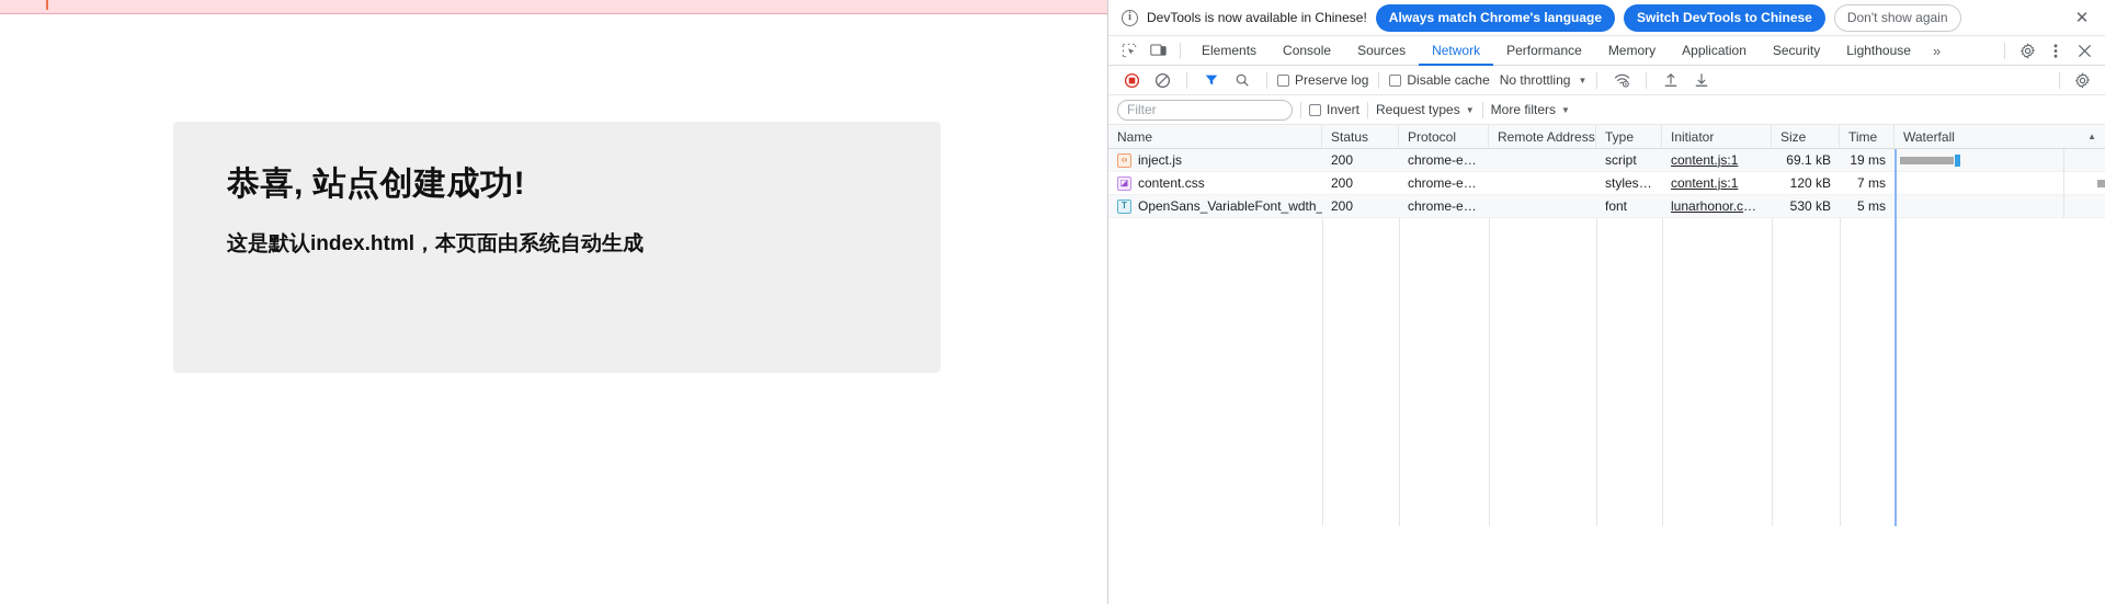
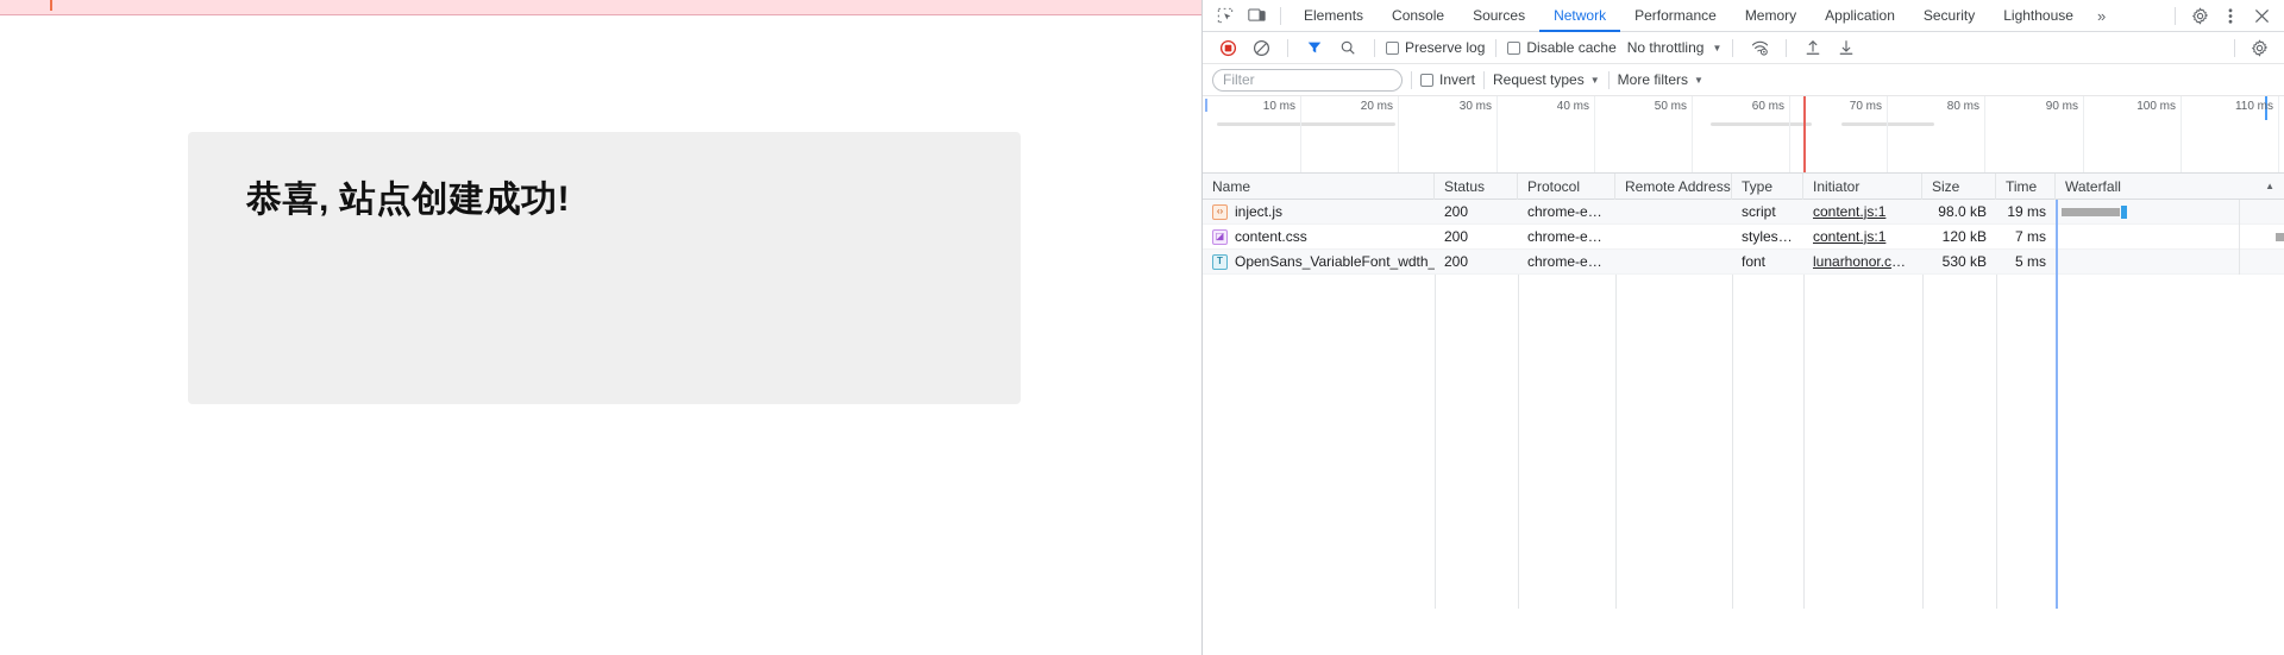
  恭喜, 站点创建成功!
- 这是默认index.html，本页面由系统自动生成
- i
- DevTools is now available in Chinese!
- Always match Chrome's language
- Switch DevTools to Chinese
- Don't show again
- ✕
  Elements
  Console
  Sources
  Network
  Performance
  Memory
  Application
  Security
  Lighthouse
  »
  Preserve log
  Disable cache
  No throttling
  ▼
  Filter
  Invert
  Request types
  ▼
  More filters
  ▼
+ 10 ms
+ 20 ms
+ 30 ms
+ 40 ms
+ 50 ms
+ 60 ms
+ 70 ms
+ 80 ms
+ 90 ms
+ 100 ms
+ 110 ms
  Name
  Status
  Protocol
  Remote Address
  Type
  Initiator
  Size
  Time
  Waterfall
  ▲
  ‹›
  inject.js
  200
  chrome-ext…
  script
  content.js:1
- 69.1 kB
+ 98.0 kB
  19 ms
  ◪
  content.css
  200
  chrome-ext…
  styleshe…
  content.js:1
  120 kB
  7 ms
  T
  OpenSans_VariableFont_wdth_
  200
  chrome-ext…
  font
  lunarhonor.com/
  530 kB
  5 ms
